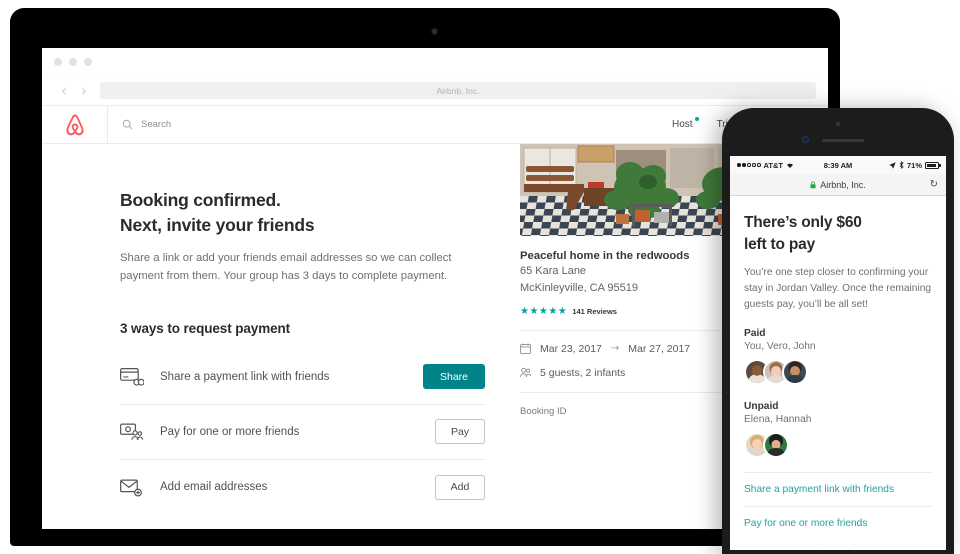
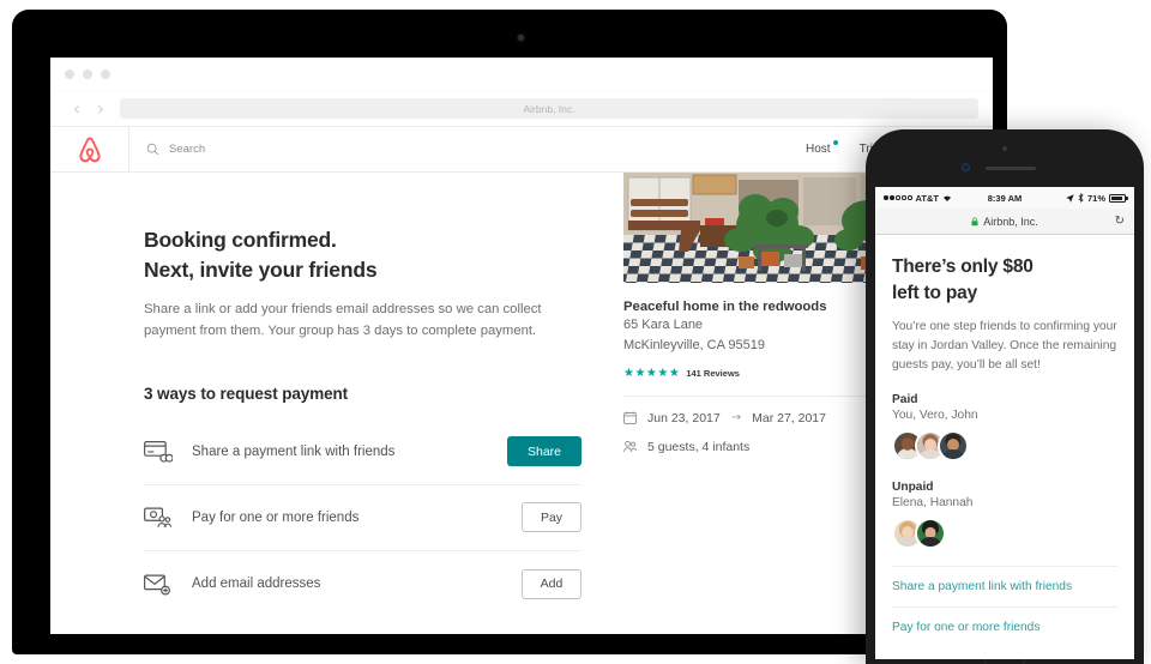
  ‹
  ›
  Airbnb, Inc.
  Search
  Host
  Booking confirmed.
  Next, invite your friends
  Share a link or add your friends email addresses so we can collect payment from them. Your group has 3 days to complete payment.
  3 ways to request payment
  Share a payment link with friends
  Share
  Pay for one or more friends
  Pay
  Add email addresses
  Add
  Peaceful home in the redwoods
  65 Kara Lane
  McKinleyville, CA 95519
  ★★★★★
  141 Reviews
- Mar 23, 2017
+ Jun 23, 2017
  →
  Mar 27, 2017
- 5 guests, 2 infants
+ 5 guests, 4 infants
- Booking ID
  AT&T
  8:39 AM
  71%
  Airbnb, Inc.
  ↻
- There’s only $60
+ There’s only $80
  left to pay
- You’re one step closer to confirming your stay in Jordan Valley. Once the remaining guests pay, you’ll be all set!
+ You’re one step friends to confirming your stay in Jordan Valley. Once the remaining guests pay, you’ll be all set!
  Paid
  You, Vero, John
  Unpaid
  Elena, Hannah
  Share a payment link with friends
  Pay for one or more friends
